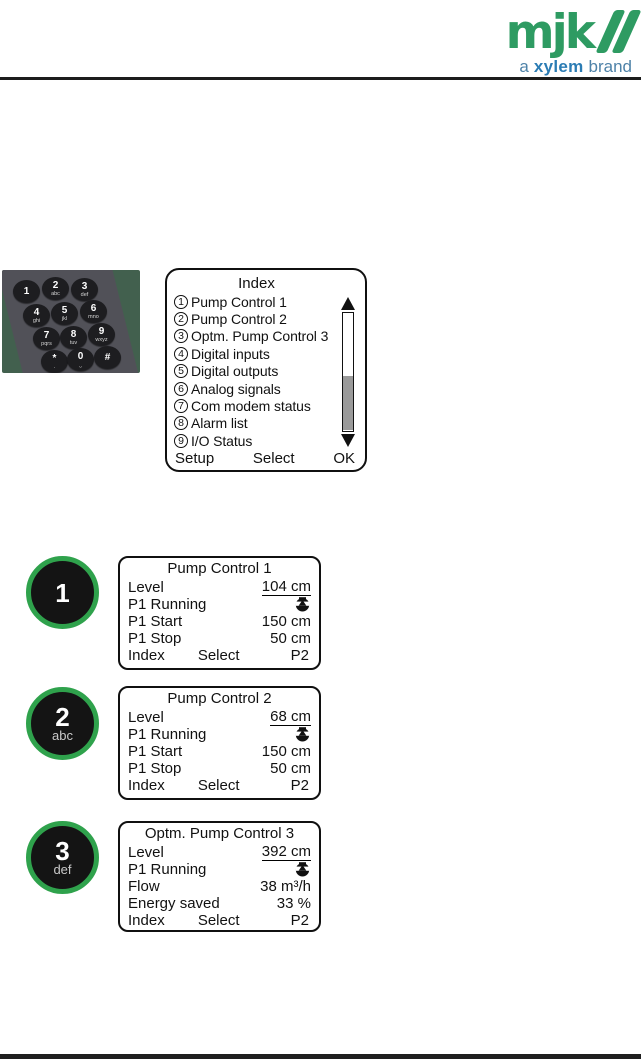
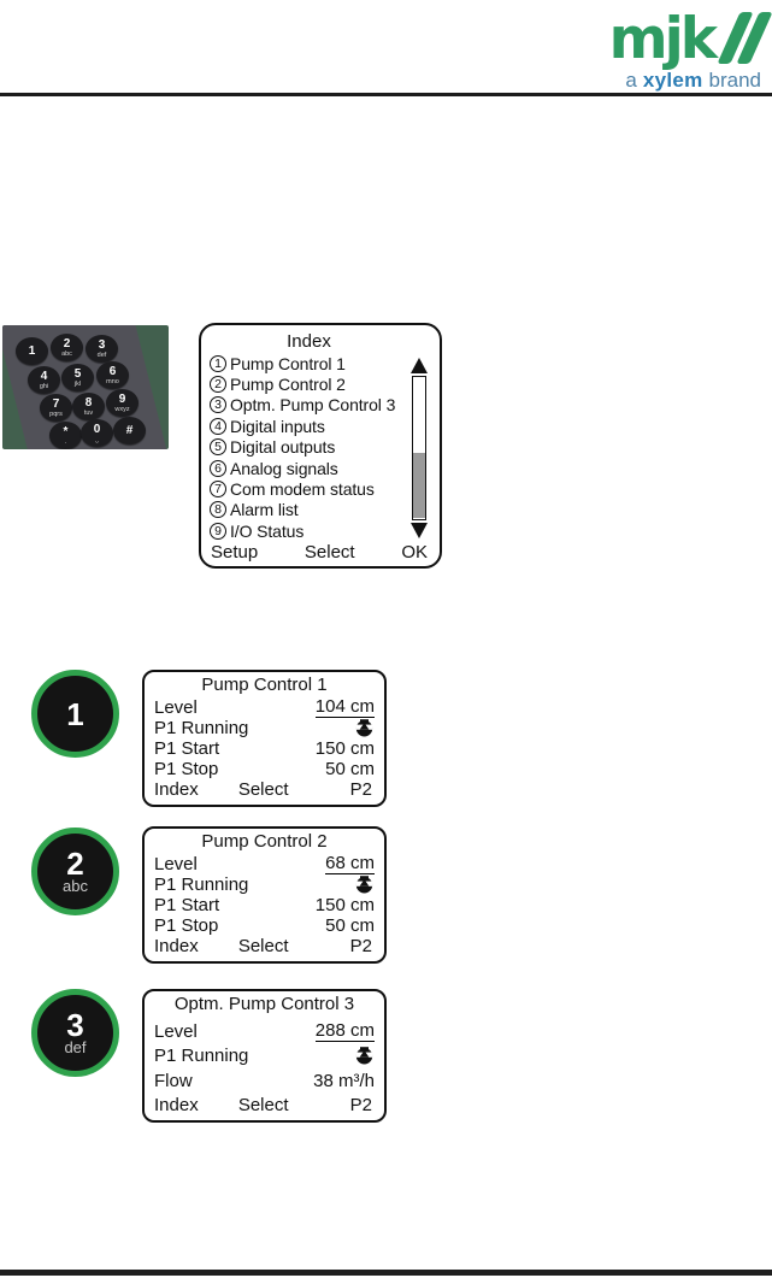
  mjk
  a
  xylem
  brand
  1
  2
  3
  4
  5
  6
  7
  8
  9
  *
  0
  #
  Index
  1
  Pump Control 1
  2
  Pump Control 2
  3
  Optm. Pump Control 3
  4
  Digital inputs
  5
  Digital outputs
  6
  Analog signals
  7
  Com modem status
  8
  Alarm list
  9
  I/O Status
  Setup
  Select
  OK
  1
  Pump Control 1
  Level
  104 cm
  P1 Running
  P1 Start
  150 cm
  P1 Stop
  50 cm
  Index
  Select
  P2
  2
  abc
  Pump Control 2
  Level
  68 cm
  P1 Running
  P1 Start
  150 cm
  P1 Stop
  50 cm
  Index
  Select
  P2
  3
  def
  Optm. Pump Control 3
  Level
- 392 cm
+ 288 cm
  P1 Running
  Flow
  38 m³/h
- Energy saved
- 33 %
  Index
  Select
  P2
